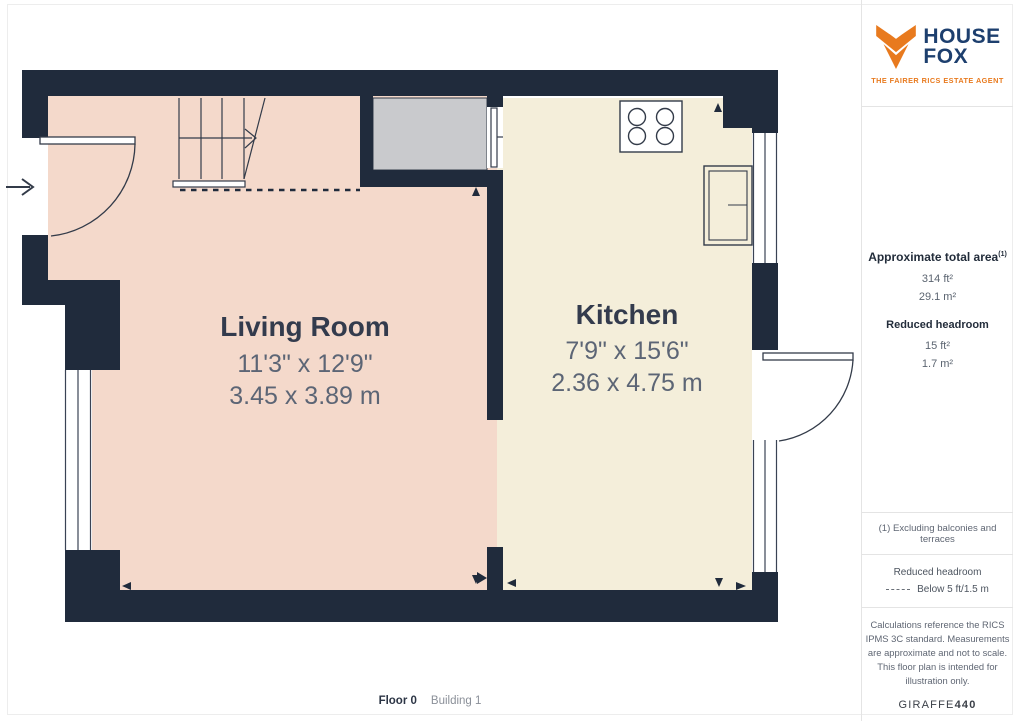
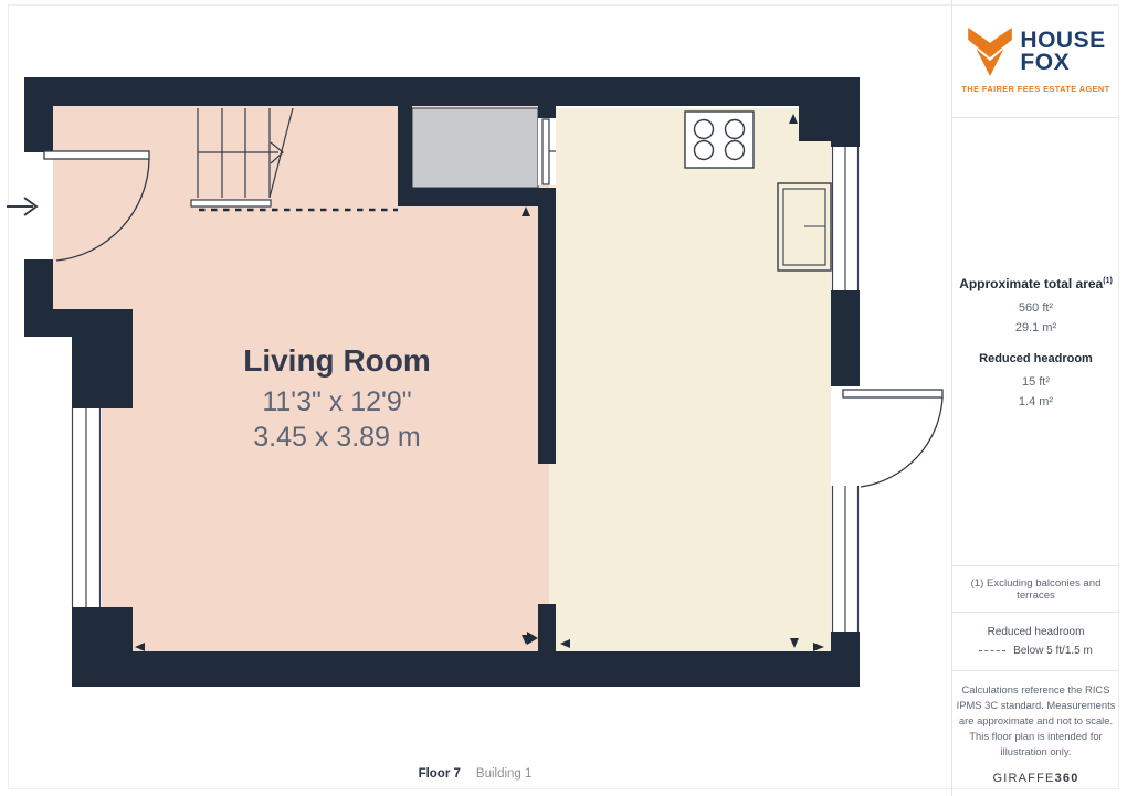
  Living Room
  11'3" x 12'9"
  3.45 x 3.89 m
- Kitchen
- 7'9" x 15'6"
- 2.36 x 4.75 m
  HOUSE
  FOX
- THE FAIRER RICS ESTATE AGENT
+ THE FAIRER FEES ESTATE AGENT
  Approximate total area
- 314 ft²
+ 560 ft²
  29.1 m²
  Reduced headroom
  15 ft²
- 1.7 m²
+ 1.4 m²
  (1) Excluding balconies and terraces
  Reduced headroom
  Below 5 ft/1.5 m
  Calculations reference the RICS IPMS 3C standard. Measurements are approximate and not to scale. This floor plan is intended for illustration only.
- GIRAFFE440
+ GIRAFFE360
- Floor 0
+ Floor 7
  Building 1
